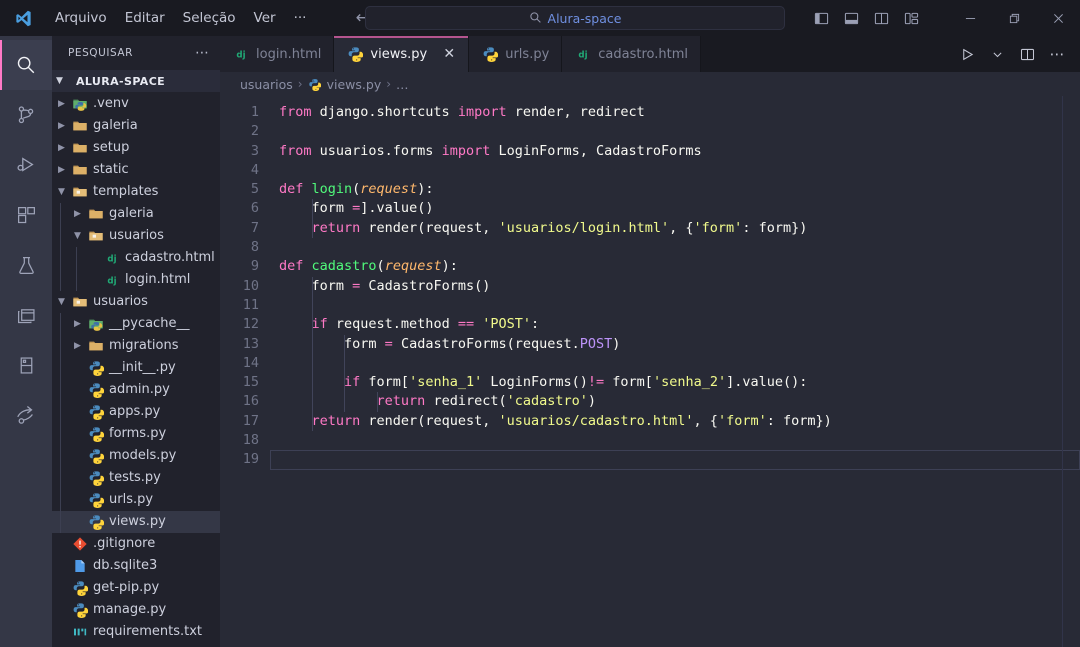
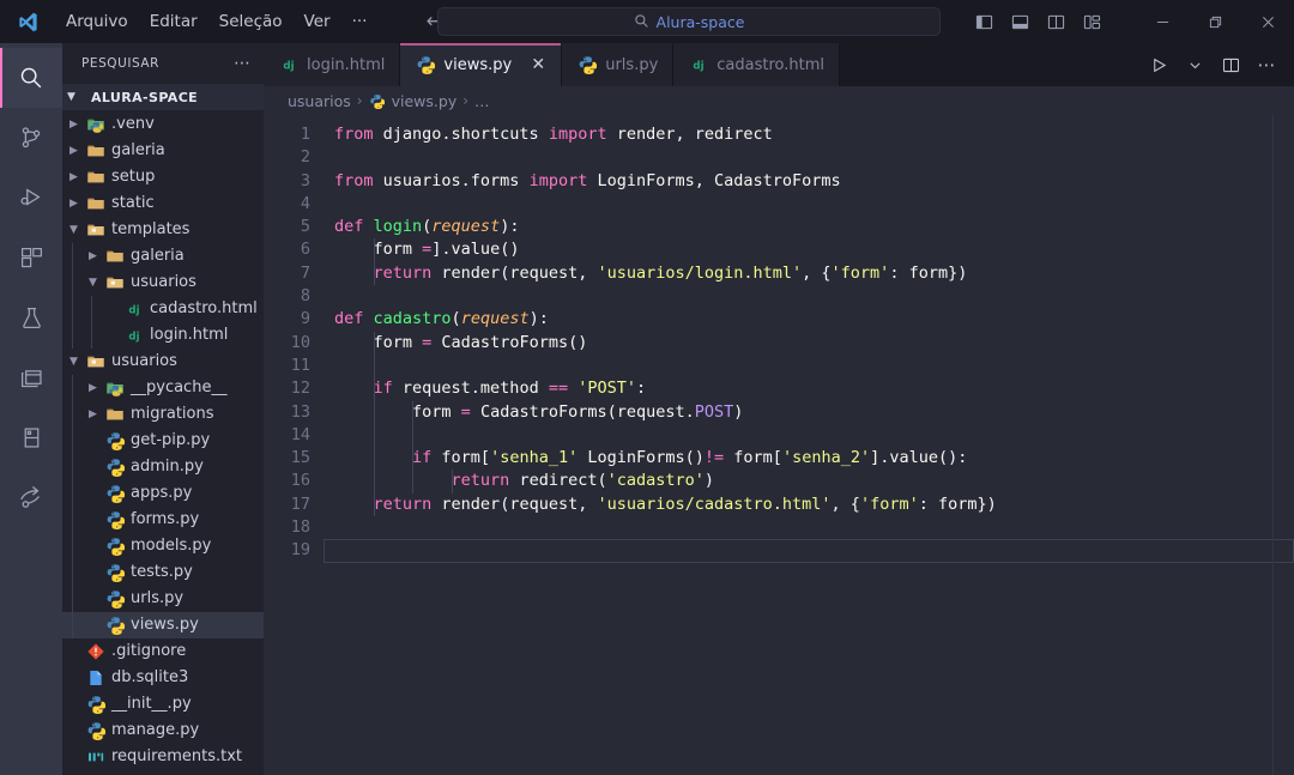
  Arquivo
  Editar
  Seleção
  Ver
  ···
  ←
  Alura-space
  PESQUISAR
  ⋯
  ▼
  ALURA-SPACE
  ▶
  .venv
  ▶
  galeria
  ▶
  setup
  ▶
  static
  ▼
  templates
  ▶
  galeria
  ▼
  usuarios
  dj
  cadastro.html
  dj
  login.html
  ▼
  usuarios
  ▶
  __pycache__
  ▶
  migrations
- __init__.py
+ get-pip.py
  admin.py
  apps.py
  forms.py
  models.py
  tests.py
  urls.py
  views.py
  .gitignore
  db.sqlite3
- get-pip.py
+ __init__.py
  manage.py
  requirements.txt
  dj
  login.html
  views.py
  ✕
  urls.py
  dj
  cadastro.html
  ⋯
  usuarios
  ›
  views.py
  ›
  …
  1
  2
  3
  4
  5
  6
  7
  8
  9
  10
  11
  12
  13
  14
  15
  16
  17
  18
  19
  from django.shortcuts import render, redirect
  from usuarios.forms import LoginForms, CadastroForms
  def login(request):
  form =].value()
  return render(request, 'usuarios/login.html', {'form': form})
  def cadastro(request):
  form = CadastroForms()
  if request.method == 'POST':
  form = CadastroForms(request.POST)
  if form['senha_1' LoginForms()!= form['senha_2'].value():
  return redirect('cadastro')
  return render(request, 'usuarios/cadastro.html', {'form': form})
